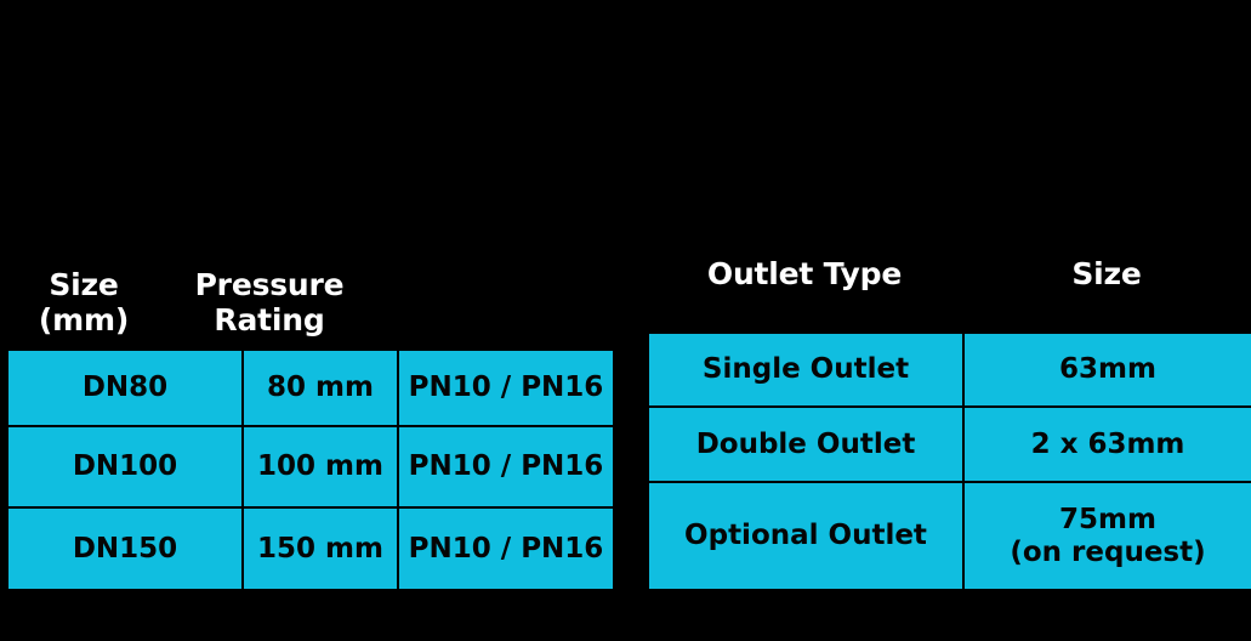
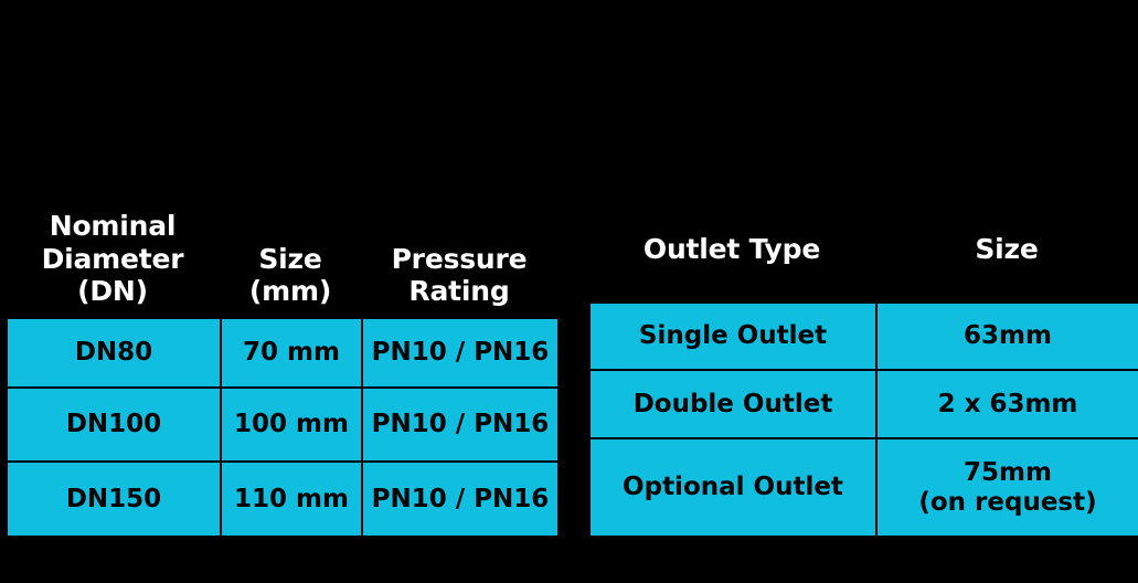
+ Nominal
+ Diameter
+ (DN)
  Size
  (mm)
  Pressure
  Rating
- DN80	80 mm	PN10 / PN16
+ DN80	70 mm	PN10 / PN16
  DN100	100 mm	PN10 / PN16
- DN150	150 mm	PN10 / PN16
+ DN150	110 mm	PN10 / PN16
  Outlet Type
  Size
  Single Outlet	63mm
  Double Outlet	2 x 63mm
  Optional Outlet	75mm (on request)
